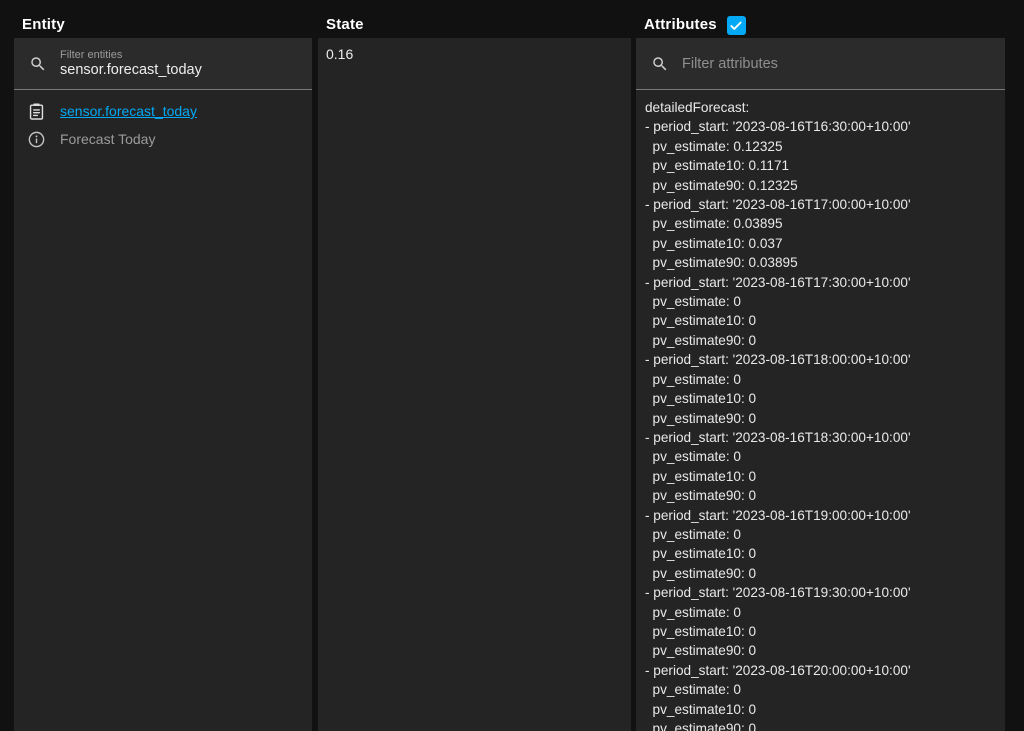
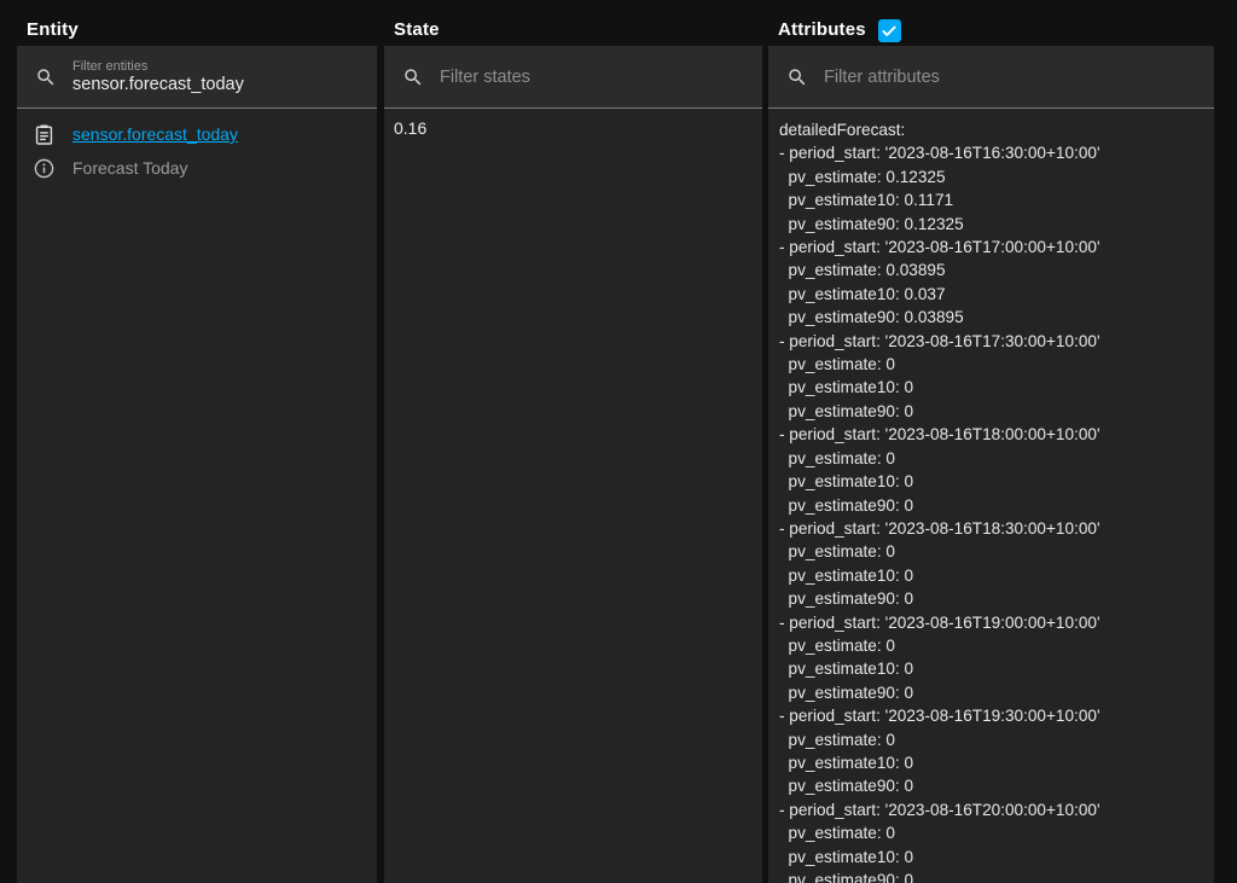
  Entity
  State
  Attributes
  Filter entities
  sensor.forecast_today
  sensor.forecast_today
  Forecast Today
+ Filter states
  0.16
  Filter attributes
  detailedForecast:
  - period_start: '2023-08-16T16:30:00+10:00'
  pv_estimate: 0.12325
  pv_estimate10: 0.1171
  pv_estimate90: 0.12325
  - period_start: '2023-08-16T17:00:00+10:00'
  pv_estimate: 0.03895
  pv_estimate10: 0.037
  pv_estimate90: 0.03895
  - period_start: '2023-08-16T17:30:00+10:00'
  pv_estimate: 0
  pv_estimate10: 0
  pv_estimate90: 0
  - period_start: '2023-08-16T18:00:00+10:00'
  pv_estimate: 0
  pv_estimate10: 0
  pv_estimate90: 0
  - period_start: '2023-08-16T18:30:00+10:00'
  pv_estimate: 0
  pv_estimate10: 0
  pv_estimate90: 0
  - period_start: '2023-08-16T19:00:00+10:00'
  pv_estimate: 0
  pv_estimate10: 0
  pv_estimate90: 0
  - period_start: '2023-08-16T19:30:00+10:00'
  pv_estimate: 0
  pv_estimate10: 0
  pv_estimate90: 0
  - period_start: '2023-08-16T20:00:00+10:00'
  pv_estimate: 0
  pv_estimate10: 0
  pv_estimate90: 0
